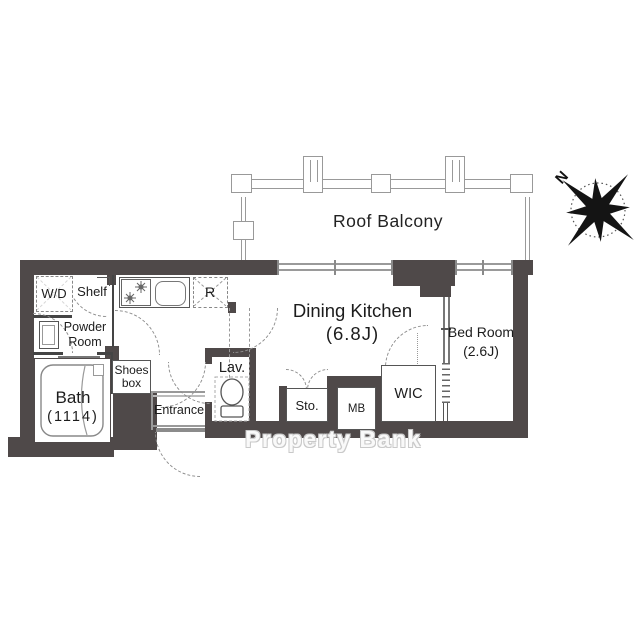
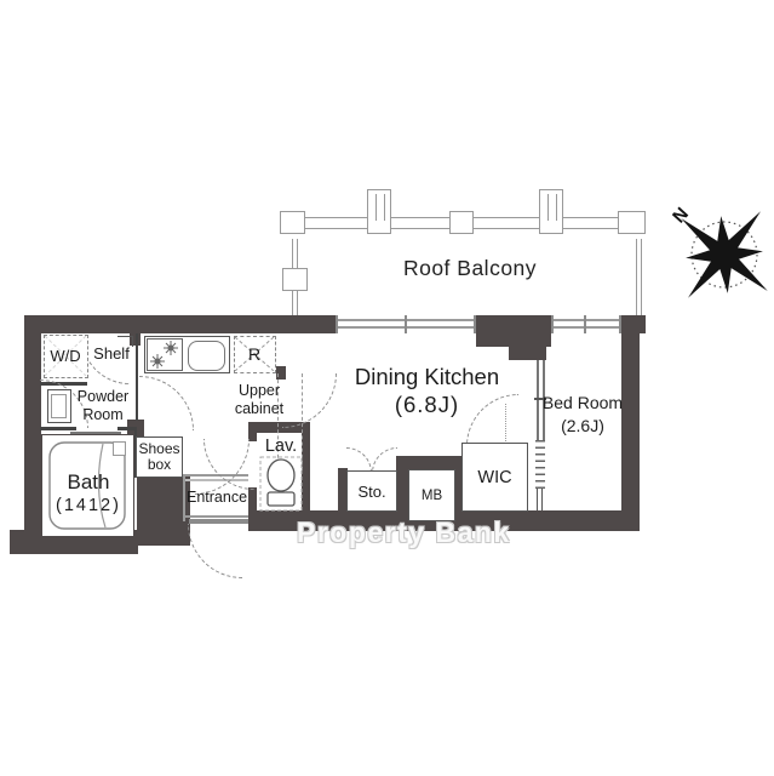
  Roof Balcony
  R
  W/D
  Shoes
  box
  Sto.
  MB
  WIC
  Dining Kitchen
  (6.8J)
  Bed Room
  (2.6J)
  Bath
- (1114)
+ (1412)
  Powder
  Room
  Shelf
+ Upper
+ cabinet
  Entrance
  Lav.
  Property Bank
